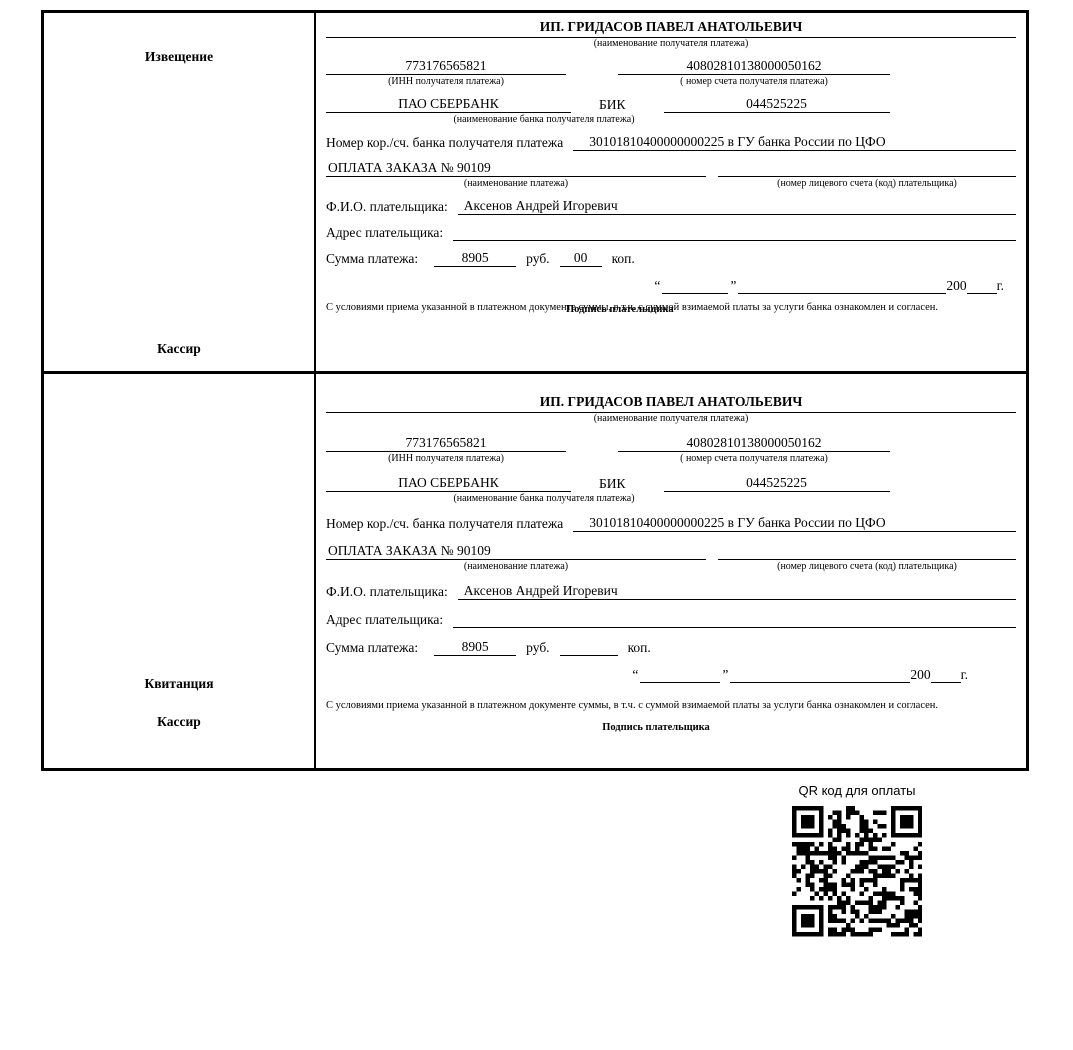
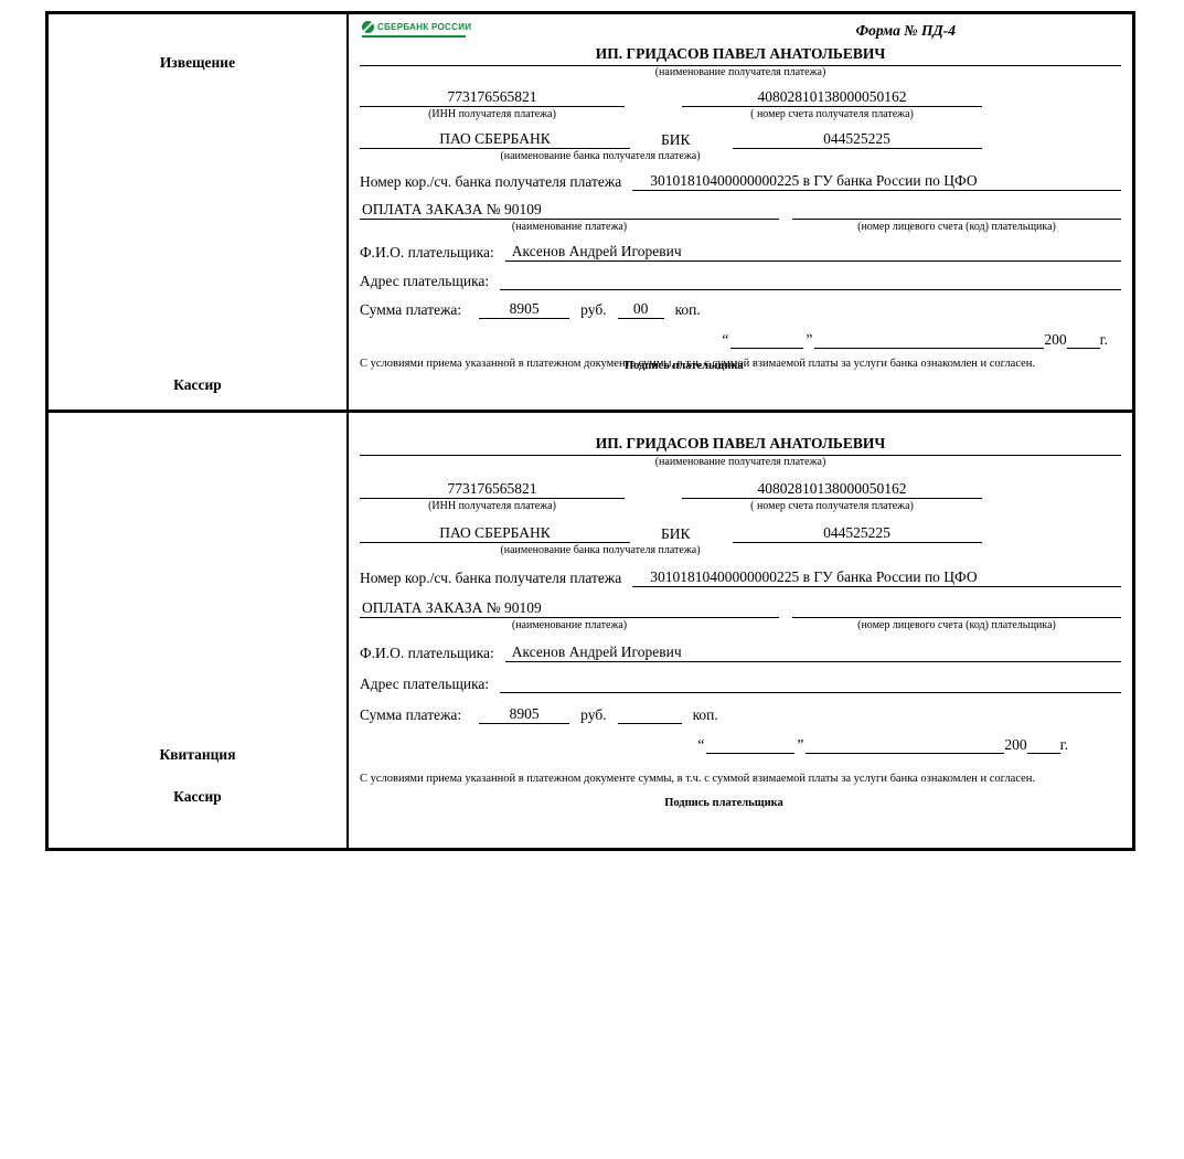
  Извещение
  Кассир
+ СБЕРБАНК РОССИИ
+ Форма № ПД-4
  ИП. ГРИДАСОВ ПАВЕЛ АНАТОЛЬЕВИЧ
  (наименование получателя платежа)
  773176565821
  40802810138000050162
  (ИНН получателя платежа)
  ( номер счета получателя платежа)
  ПАО СБЕРБАНК
  БИК
  044525225
  (наименование банка получателя платежа)
  Номер кор./сч. банка получателя платежа
  30101810400000000225 в ГУ банка России по ЦФО
  ОПЛАТА ЗАКАЗА № 90109
  (наименование платежа)
  (номер лицевого счета (код) плательщика)
  Ф.И.О. плательщика:
  Аксенов Андрей Игоревич
  Адрес плательщика:
  Сумма платежа:
  8905
  руб.
  00
  коп.
  “
  ”
  200
  г.
  С условиями приема указанной в платежном документе суммы, в т.ч. с суммой взимаемой платы за услуги банка ознакомлен и согласен.
  Подпись плательщика
  Квитанция
  Кассир
  ИП. ГРИДАСОВ ПАВЕЛ АНАТОЛЬЕВИЧ
  (наименование получателя платежа)
  773176565821
  40802810138000050162
  (ИНН получателя платежа)
  ( номер счета получателя платежа)
  ПАО СБЕРБАНК
  БИК
  044525225
  (наименование банка получателя платежа)
  Номер кор./сч. банка получателя платежа
  30101810400000000225 в ГУ банка России по ЦФО
  ОПЛАТА ЗАКАЗА № 90109
  (наименование платежа)
  (номер лицевого счета (код) плательщика)
  Ф.И.О. плательщика:
  Аксенов Андрей Игоревич
  Адрес плательщика:
  Сумма платежа:
  8905
  руб.
  коп.
  “
  ”
  200
  г.
  С условиями приема указанной в платежном документе суммы, в т.ч. с суммой взимаемой платы за услуги банка ознакомлен и согласен.
  Подпись плательщика
- QR код для оплаты
